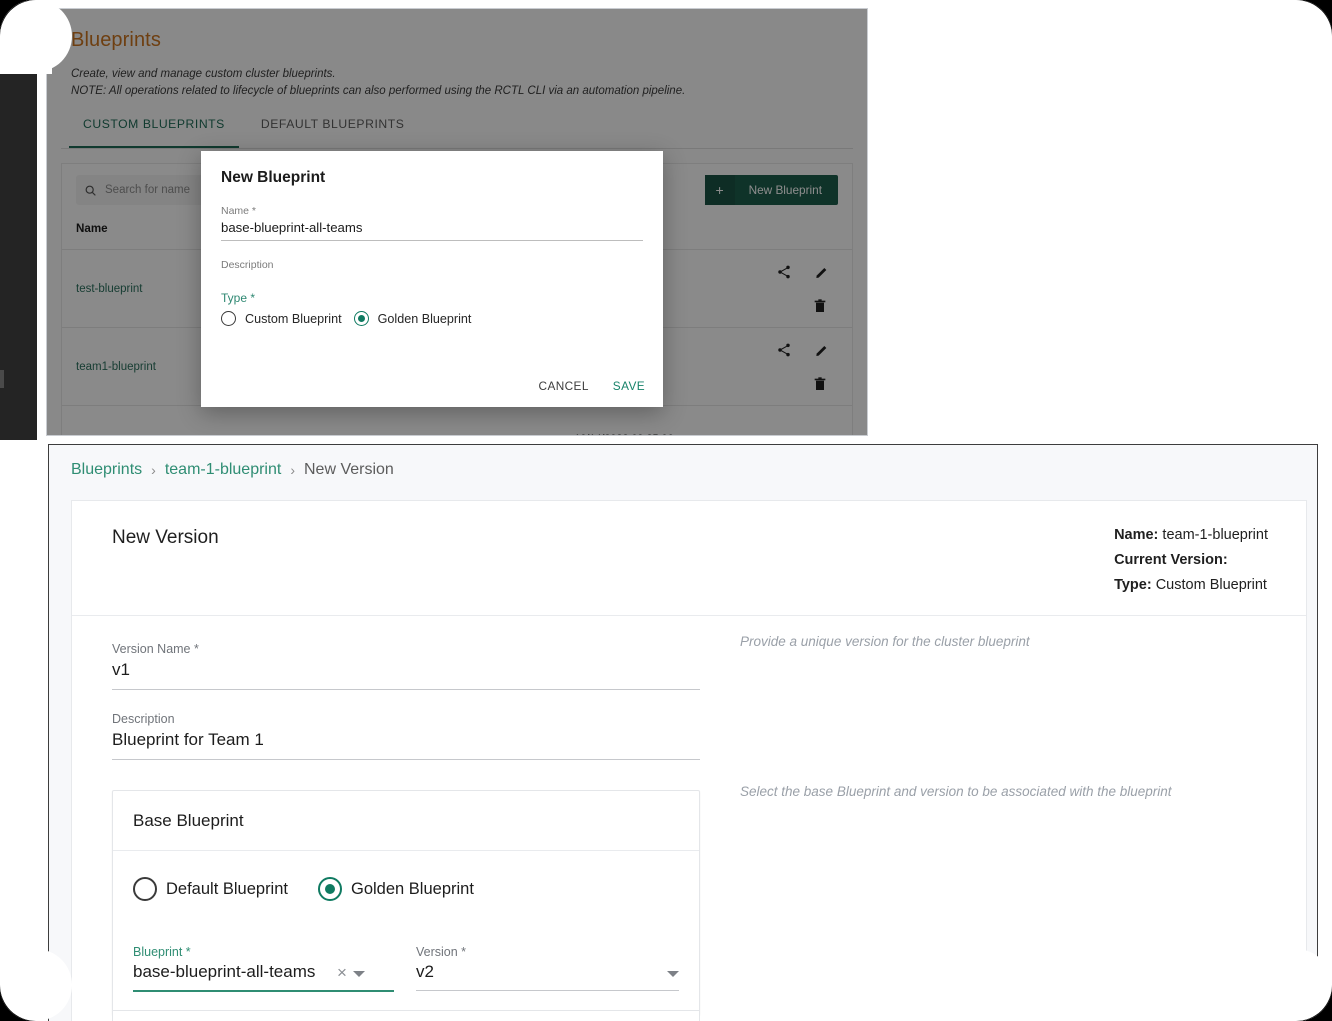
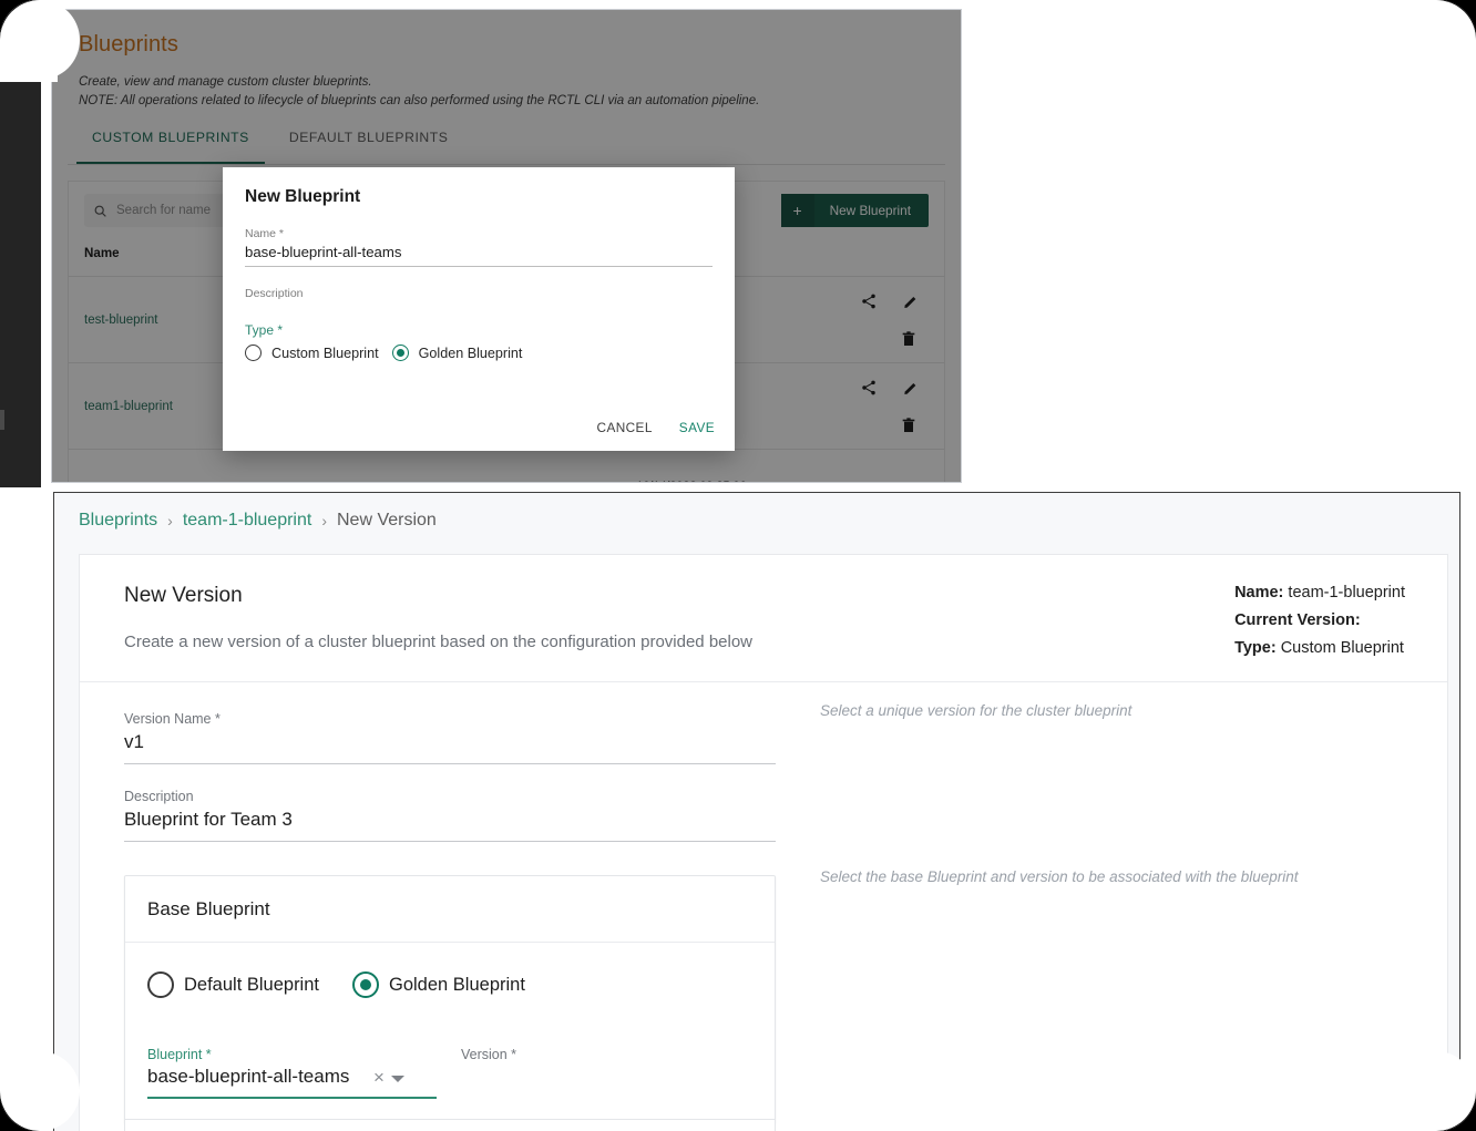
  Blueprints
  Create, view and manage custom cluster blueprints.
  NOTE: All operations related to lifecycle of blueprints can also performed using the RCTL CLI via an automation pipeline.
  CUSTOM BLUEPRINTS
  DEFAULT BLUEPRINTS
  Search for name
  +
  New Blueprint
  test-blueprint
  team1-blueprint
  New Blueprint
  Name *
  base-blueprint-all-teams
  Description
  Type *
  Custom Blueprint
  Golden Blueprint
  CANCEL
  SAVE
  Blueprints
  ›
  team-1-blueprint
  ›
  New Version
  New Version
+ Create a new version of a cluster blueprint based on the configuration provided below
  Name: team-1-blueprint
  Current Version:
  Type: Custom Blueprint
- Provide a unique version for the cluster blueprint
+ Select a unique version for the cluster blueprint
  Select the base Blueprint and version to be associated with the blueprint
  Version Name *
  v1
  Description
- Blueprint for Team 1
+ Blueprint for Team 3
  Base Blueprint
  Default Blueprint
  Golden Blueprint
  Blueprint *
  base-blueprint-all-teams
  ×
  Version *
- v2
